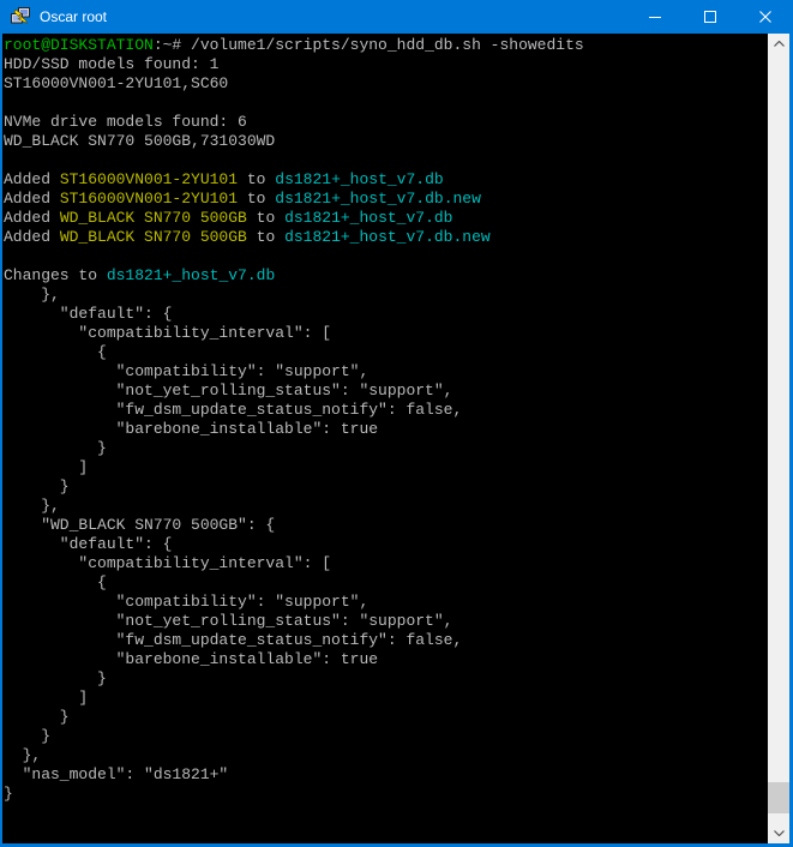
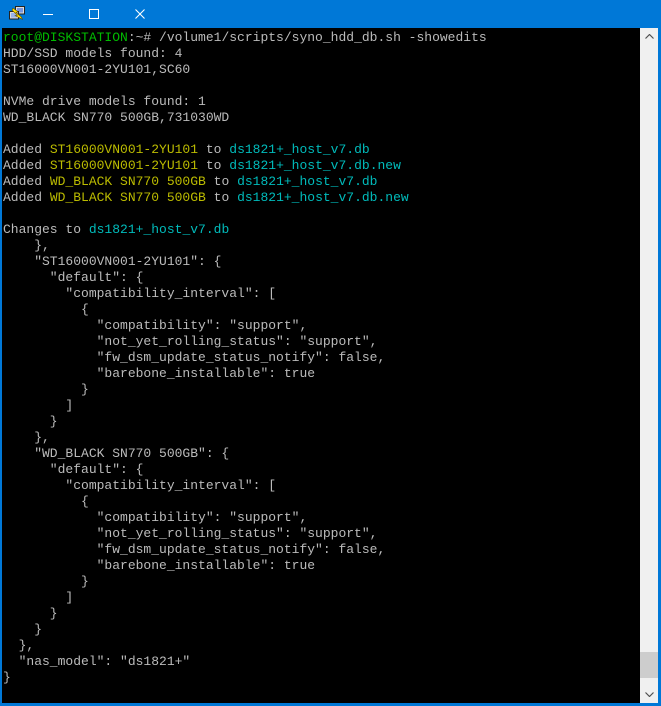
- Oscar root
  root@DISKSTATION:~# /volume1/scripts/syno_hdd_db.sh -showedits
- HDD/SSD models found: 1
+ HDD/SSD models found: 4
  ST16000VN001-2YU101,SC60
- NVMe drive models found: 6
+ NVMe drive models found: 1
  WD_BLACK SN770 500GB,731030WD
  Added ST16000VN001-2YU101 to ds1821+_host_v7.db
  Added ST16000VN001-2YU101 to ds1821+_host_v7.db.new
  Added WD_BLACK SN770 500GB to ds1821+_host_v7.db
  Added WD_BLACK SN770 500GB to ds1821+_host_v7.db.new
  Changes to ds1821+_host_v7.db
  },
+ "ST16000VN001-2YU101": {
  "default": {
  "compatibility_interval": [
  {
  "compatibility": "support",
  "not_yet_rolling_status": "support",
  "fw_dsm_update_status_notify": false,
  "barebone_installable": true
  }
  ]
  }
  },
  "WD_BLACK SN770 500GB": {
  "default": {
  "compatibility_interval": [
  {
  "compatibility": "support",
  "not_yet_rolling_status": "support",
  "fw_dsm_update_status_notify": false,
  "barebone_installable": true
  }
  ]
  }
  }
  },
  "nas_model": "ds1821+"
  }
